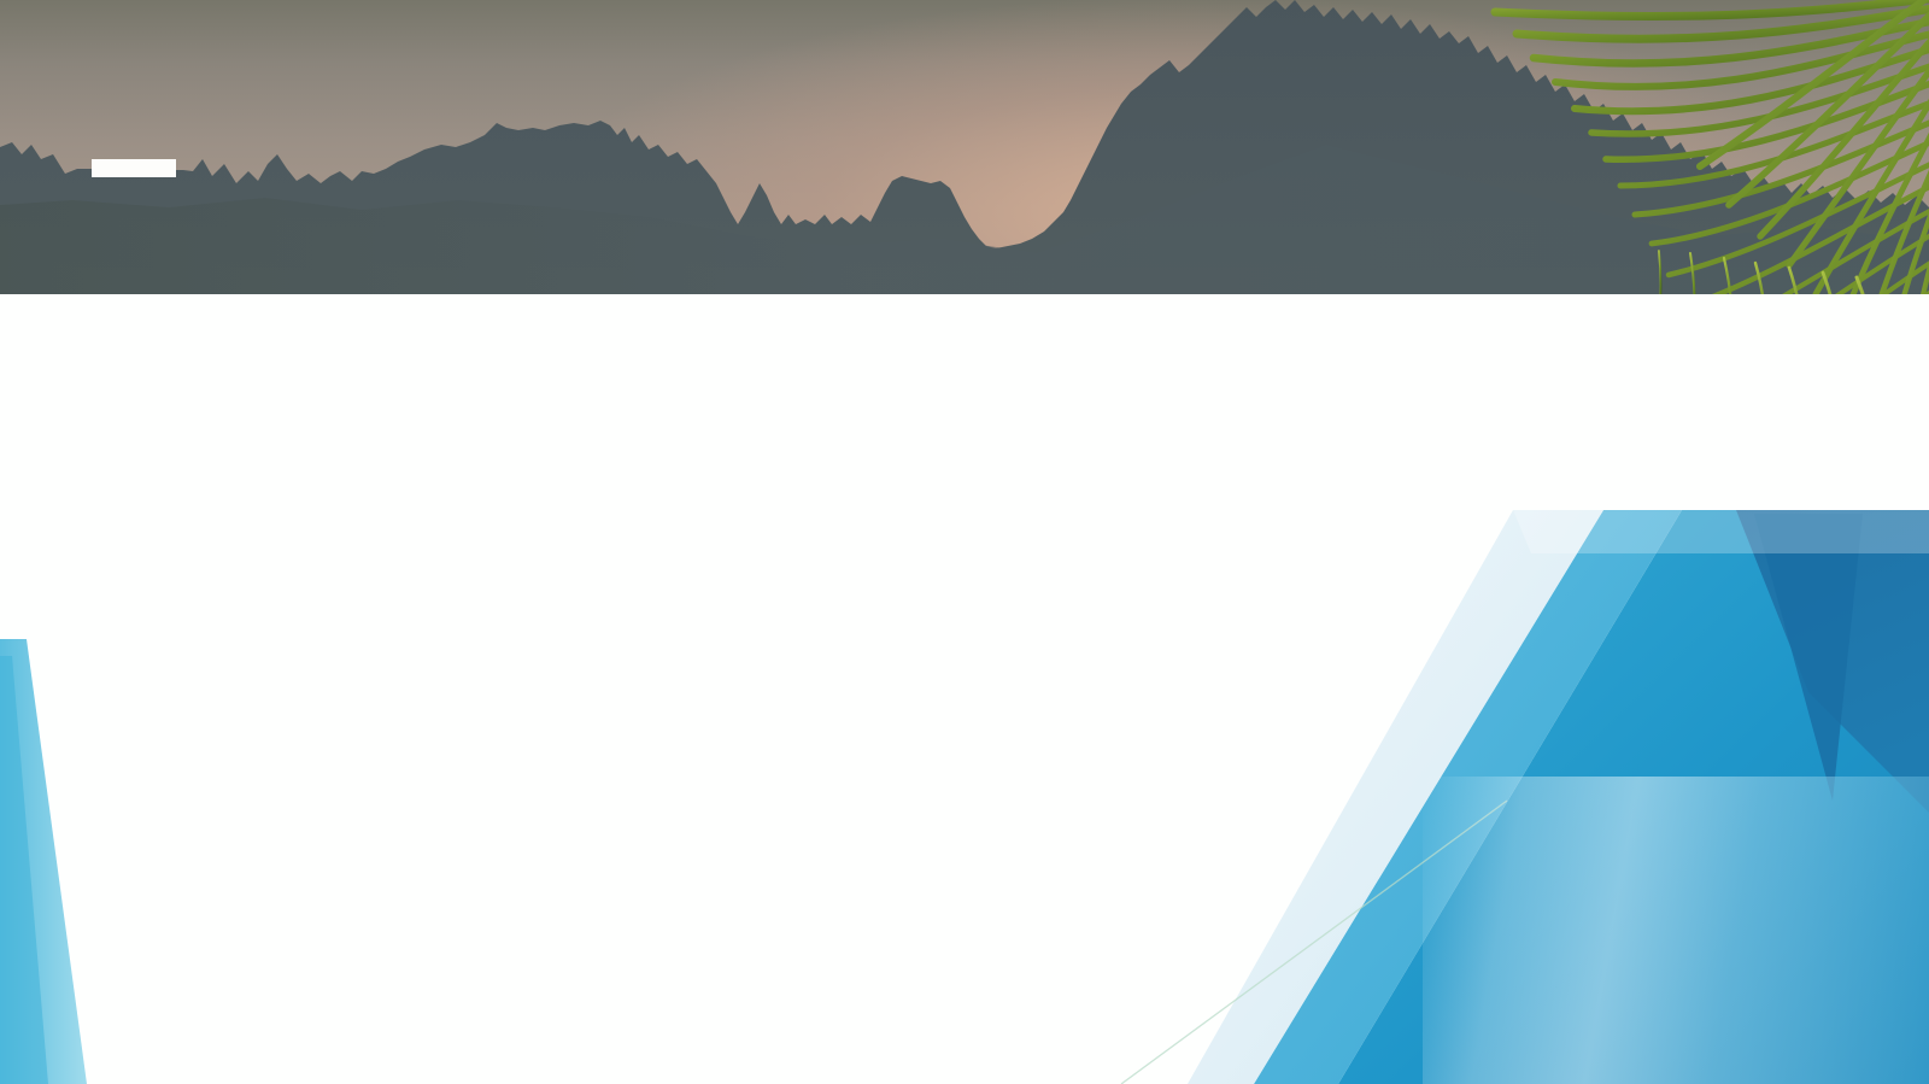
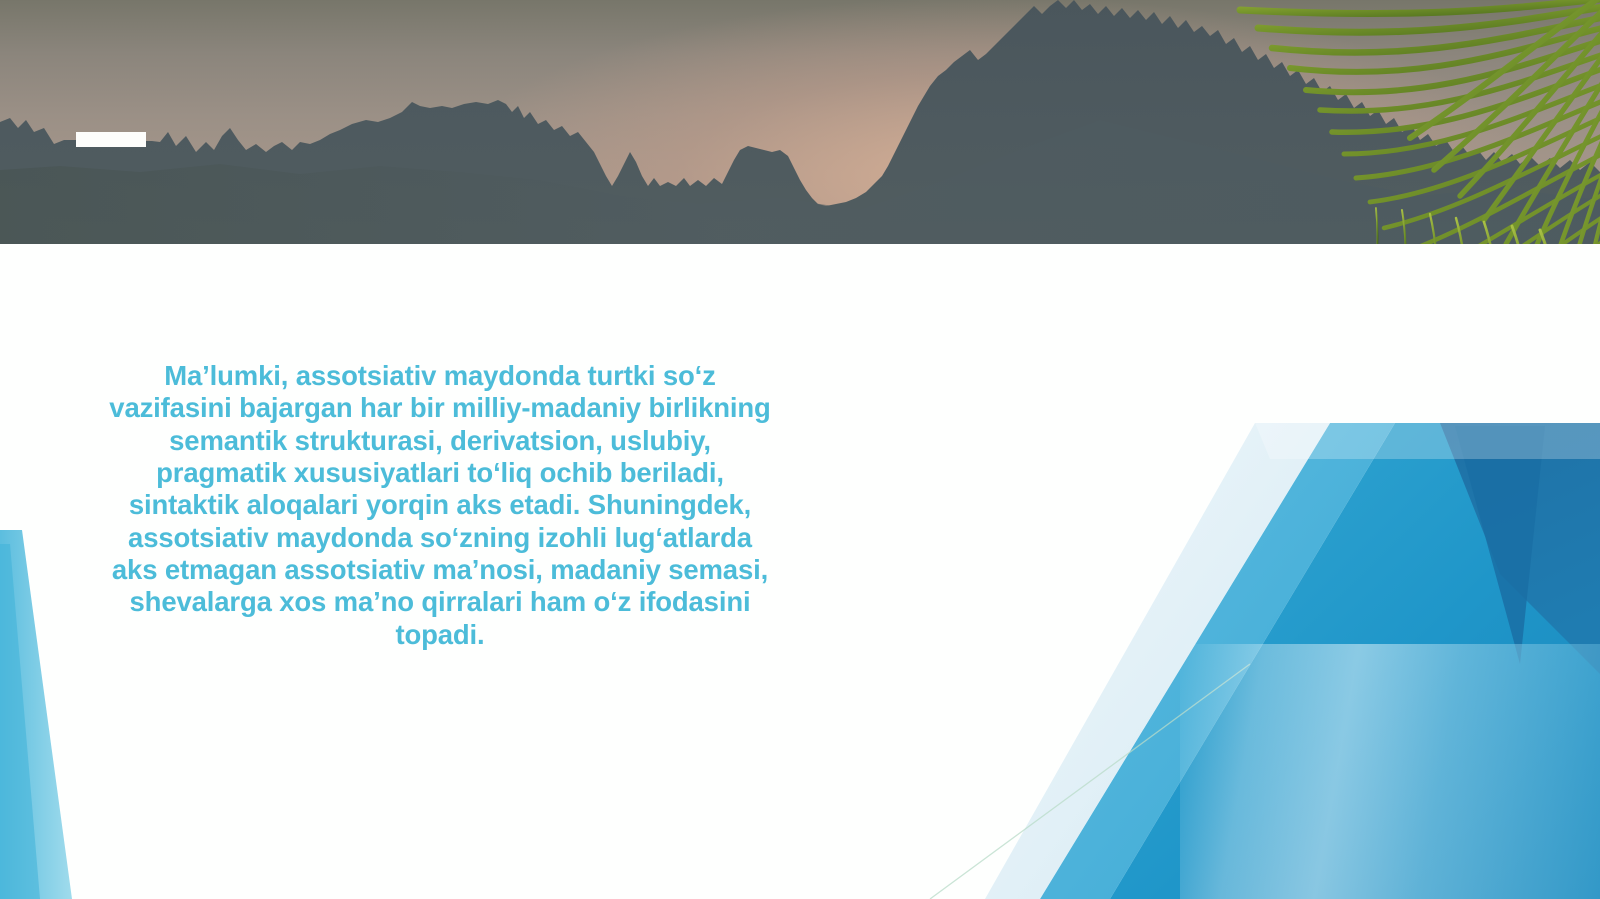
+ Ma’lumki, assotsiativ maydonda turtki so‘z vazifasini bajargan har bir milliy-madaniy birlikning semantik strukturasi, derivatsion, uslubiy, pragmatik xususiyatlari to‘liq ochib beriladi, sintaktik aloqalari yorqin aks etadi. Shuningdek, assotsiativ maydonda so‘zning izohli lug‘atlarda aks etmagan assotsiativ ma’nosi, madaniy semasi, shevalarga xos ma’no qirralari ham o‘z ifodasini topadi.
